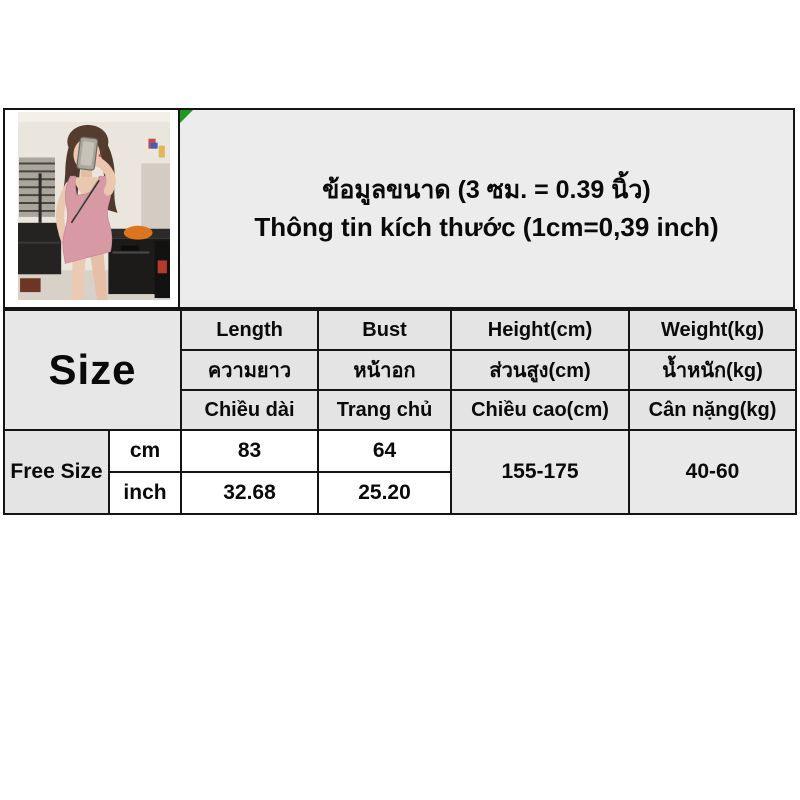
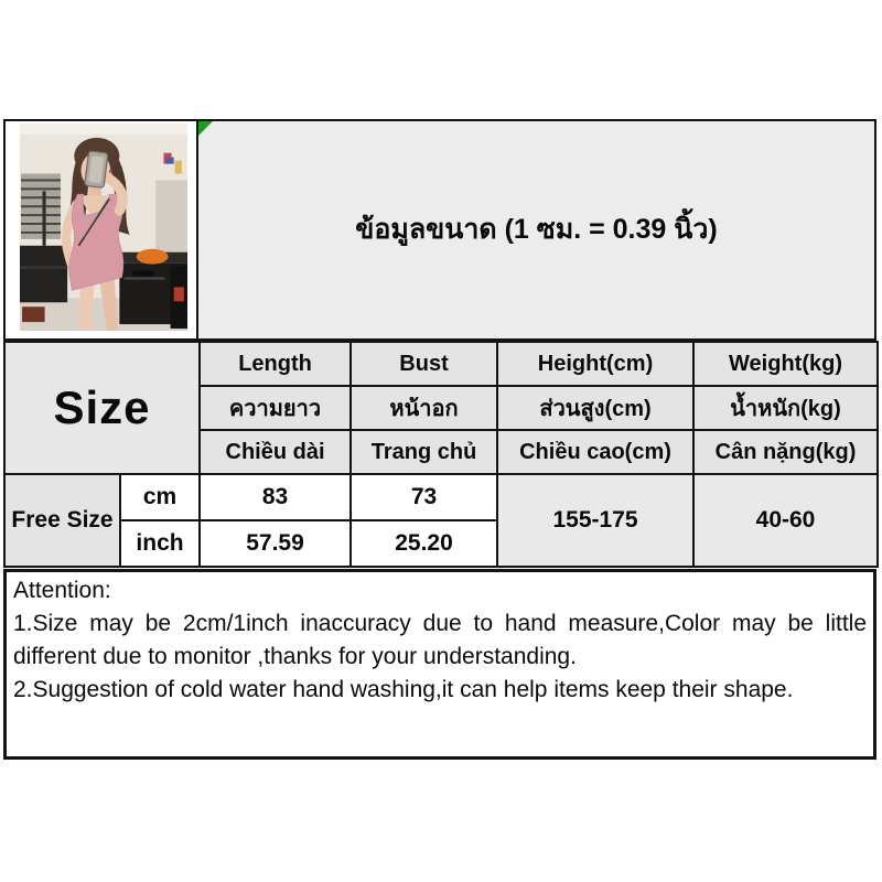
- ข้อมูลขนาด (3 ซม. = 0.39 นิ้ว)
+ ข้อมูลขนาด (1 ซม. = 0.39 นิ้ว)
- Thông tin kích thước (1cm=0,39 inch)
  Size	Length	Bust	Height(cm)	Weight(kg)
  ความยาว	หน้าอก	ส่วนสูง(cm)	น้ำหนัก(kg)
  Chiều dài	Trang chủ	Chiều cao(cm)	Cân nặng(kg)
- Free Size	cm	83	64	155-175	40-60
+ Free Size	cm	83	73	155-175	40-60
- inch	32.68	25.20
+ inch	57.59	25.20
+ Attention:
+ 1.Size may be 2cm/1inch inaccuracy due to hand measure,Color may be little
+ different due to monitor ,thanks for your understanding.
+ 2.Suggestion of cold water hand washing,it can help items keep their shape.
